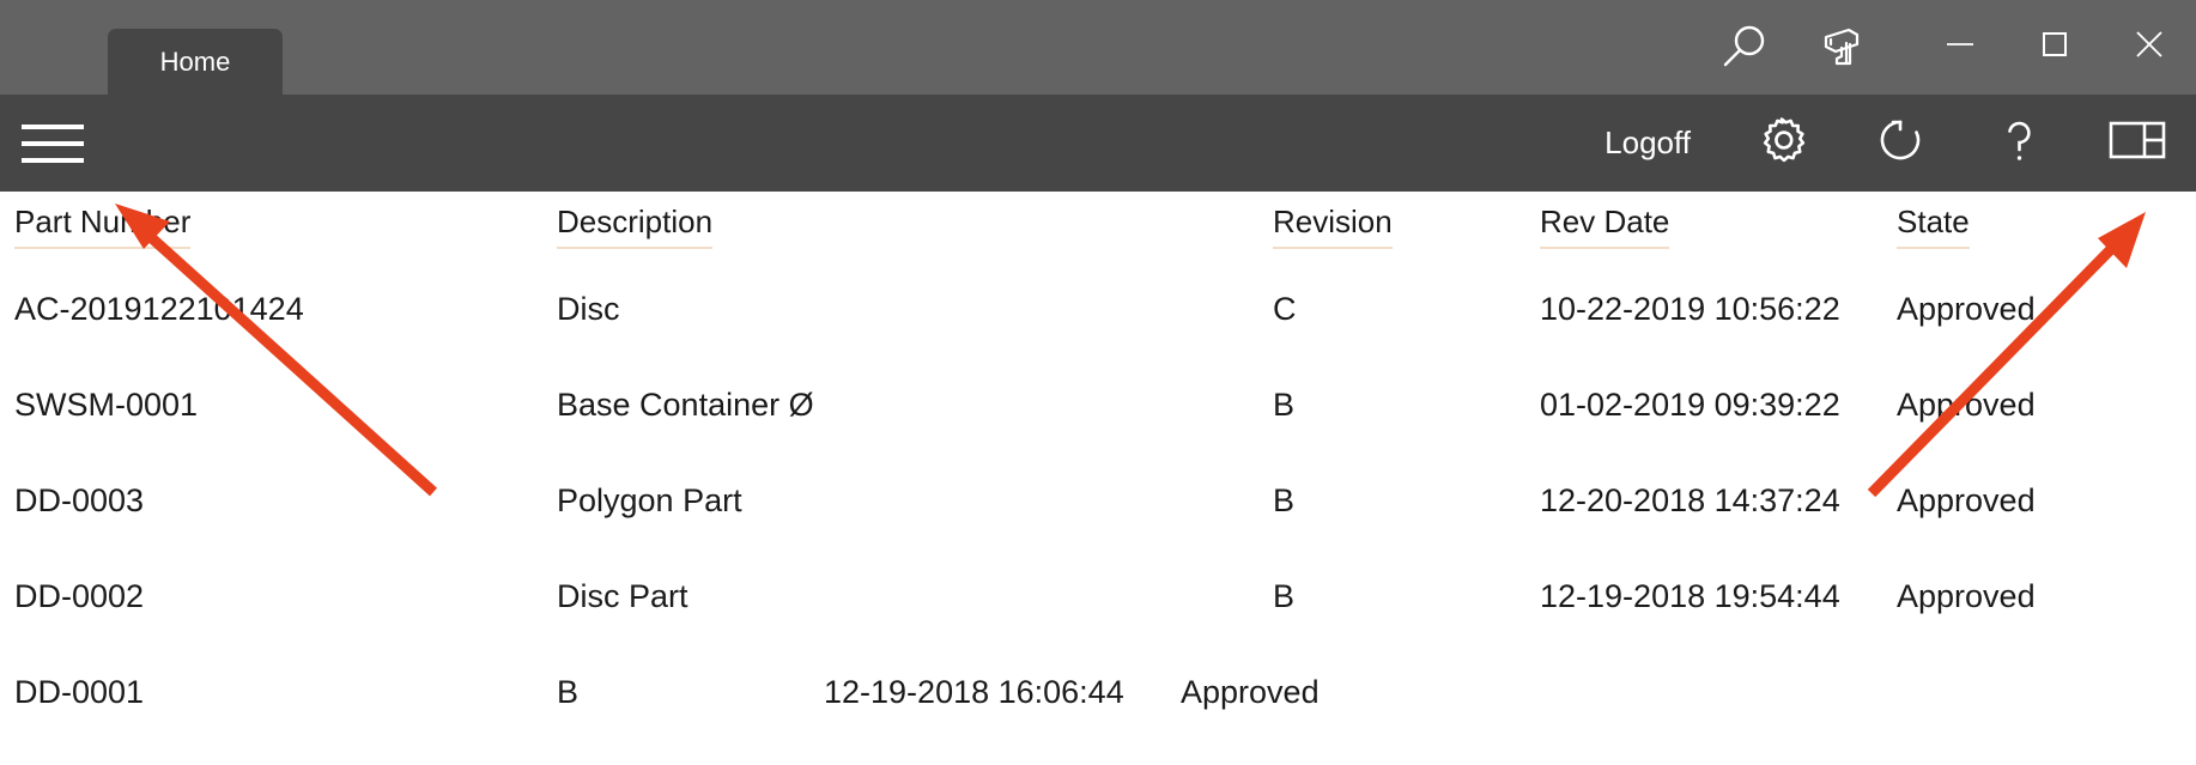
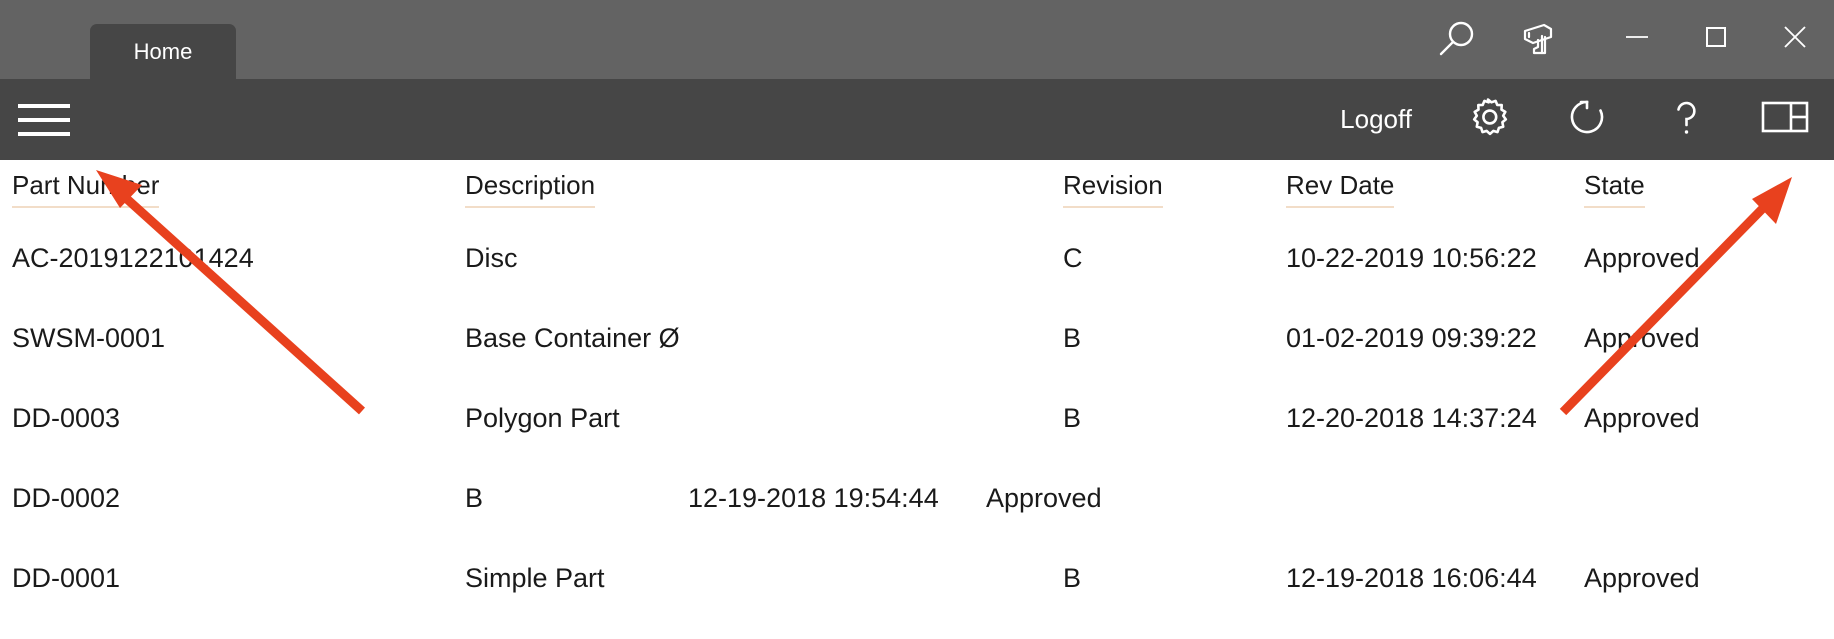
  Home
  Logoff
  Part Nuer
  Description
  Revision
  Rev Date
  State
  AC-201912211424
  Disc
  C
  10-22-2019 10:56:22
  Approved
  SWSM-0001
  Base Container Ø
  B
  01-02-2019 09:39:22
  Appoved
  DD-0003
  Polygon Part
  B
  12-20-2018 14:37:24
  Approved
  DD-0002
- Disc Part
  B
  12-19-2018 19:54:44
  Approved
  DD-0001
+ Simple Part
  B
  12-19-2018 16:06:44
  Approved
